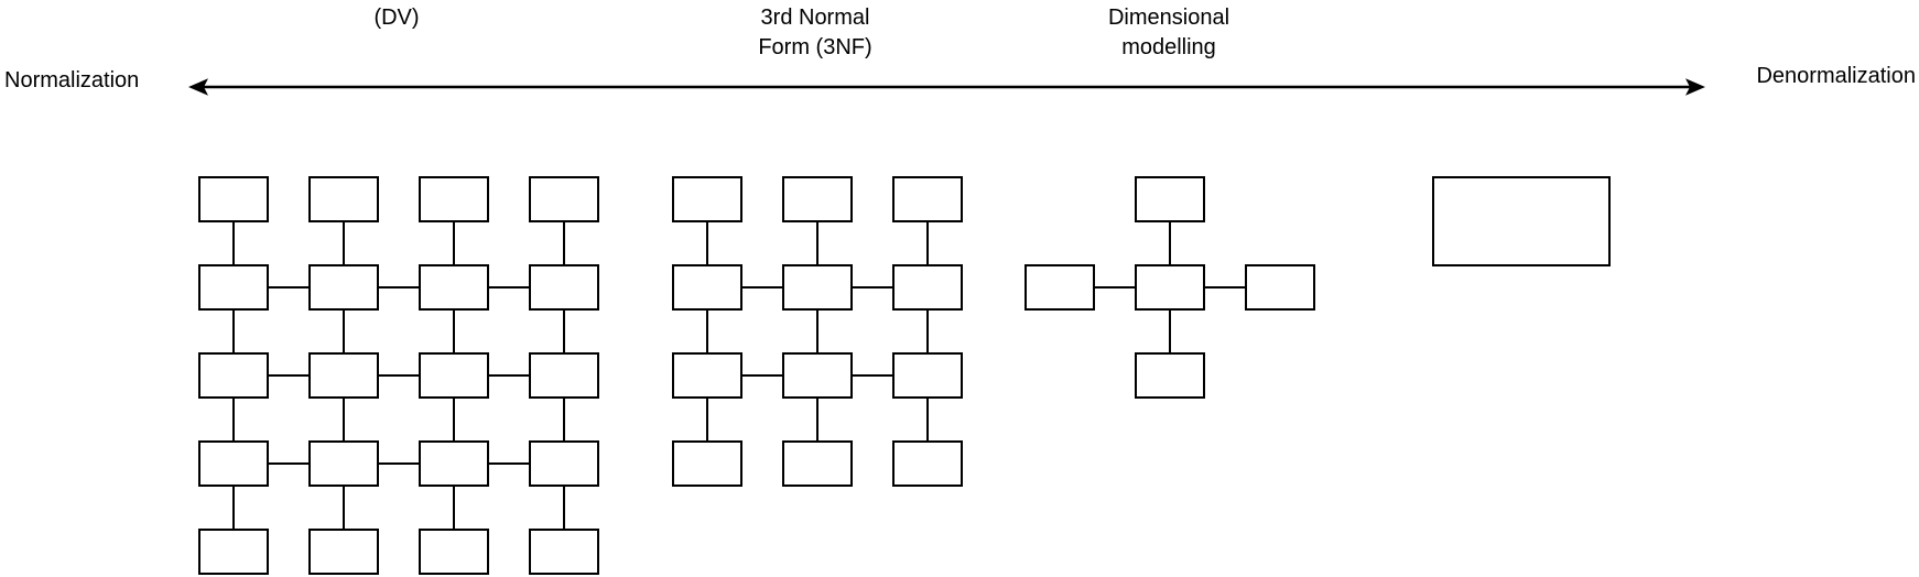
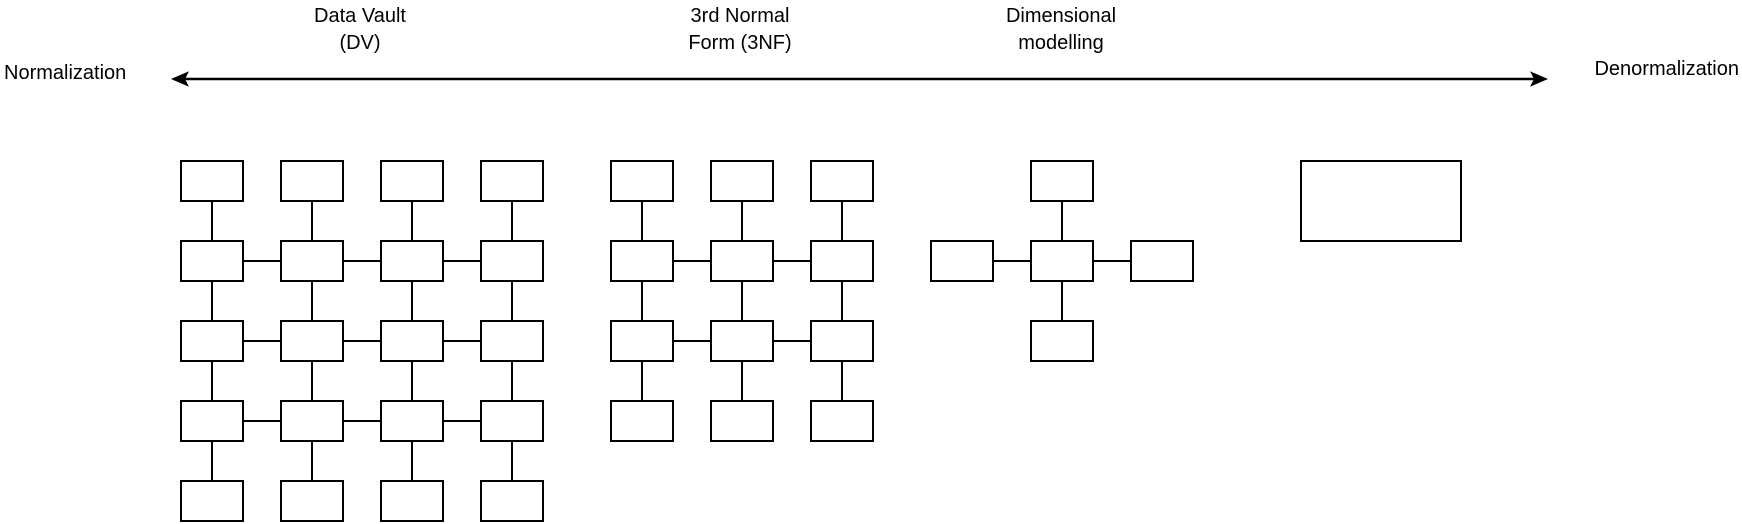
  Normalization
  Denormalization
+ Data Vault
  (DV)
  3rd Normal
  Form (3NF)
  Dimensional
  modelling
